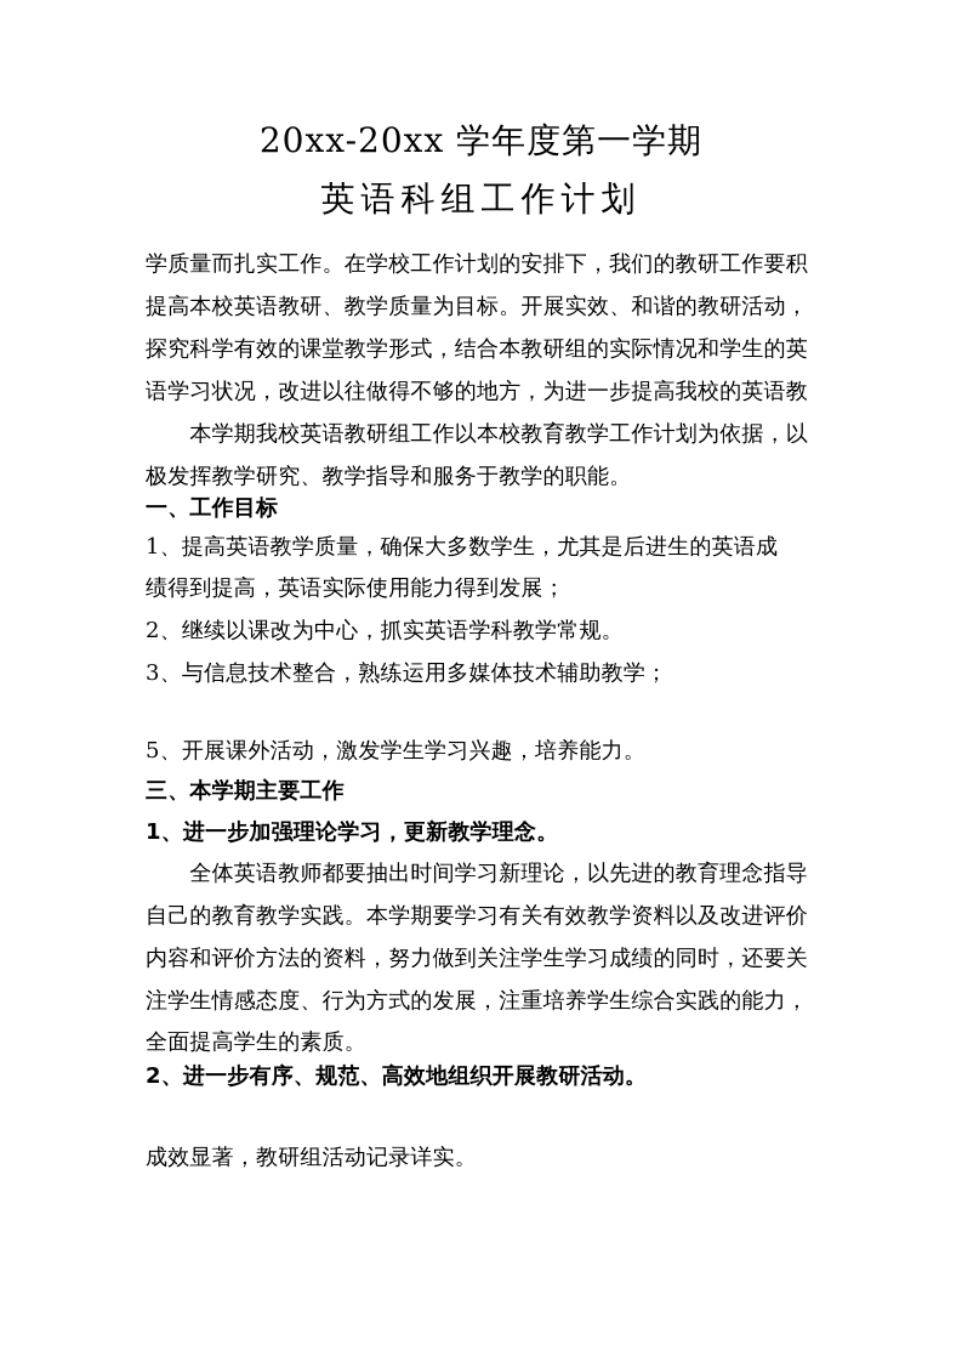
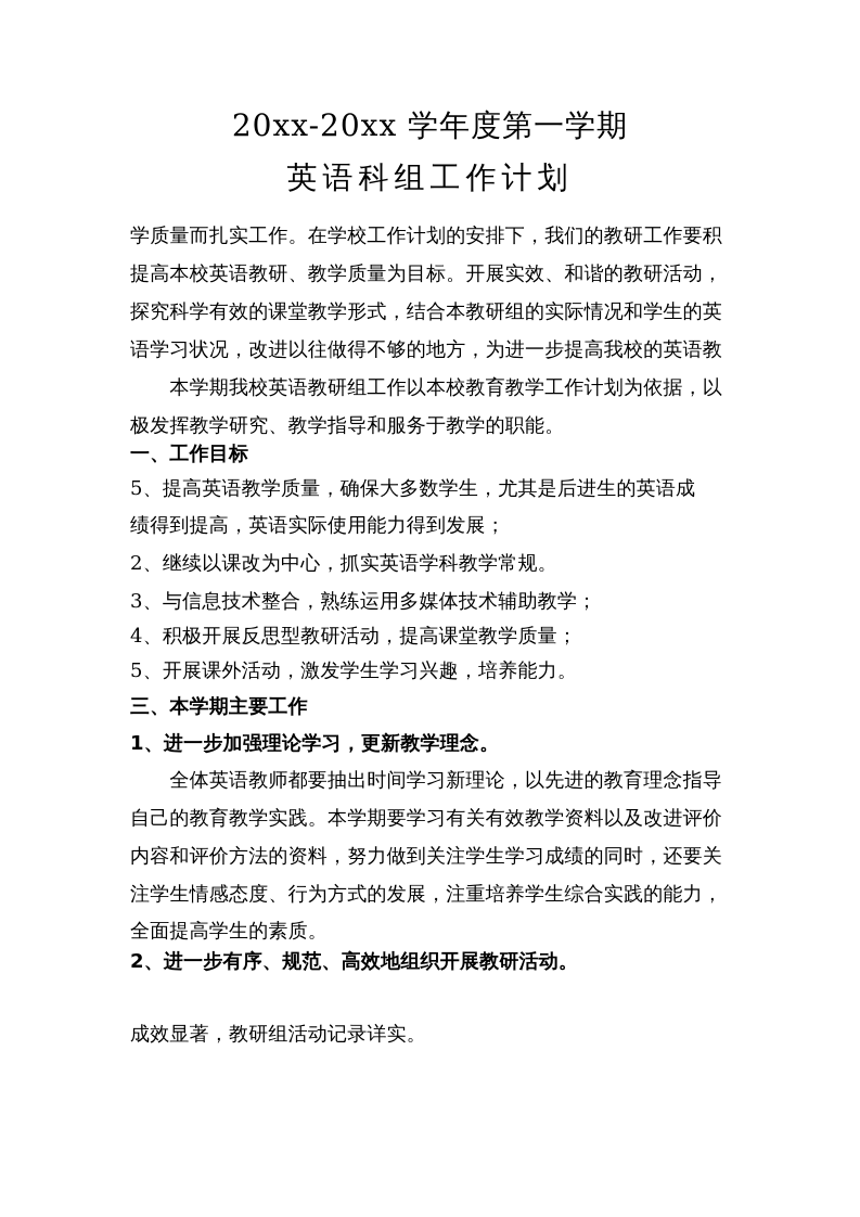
  20xx-20xx 学年度第一学期
  英语科组工作计划
  学质量而扎实工作。在学校工作计划的安排下，我们的教研工作要积
  提高本校英语教研、教学质量为目标。开展实效、和谐的教研活动，
  探究科学有效的课堂教学形式，结合本教研组的实际情况和学生的英
  语学习状况，改进以往做得不够的地方，为进一步提高我校的英语教
  本学期我校英语教研组工作以本校教育教学工作计划为依据，以
  极发挥教学研究、教学指导和服务于教学的职能。
  一、工作目标
- 1、提高英语教学质量，确保大多数学生，尤其是后进生的英语成
+ 5、提高英语教学质量，确保大多数学生，尤其是后进生的英语成
  绩得到提高，英语实际使用能力得到发展；
  2、继续以课改为中心，抓实英语学科教学常规。
  3、与信息技术整合，熟练运用多媒体技术辅助教学；
+ 4、积极开展反思型教研活动，提高课堂教学质量；
  5、开展课外活动，激发学生学习兴趣，培养能力。
  三、本学期主要工作
  1、进一步加强理论学习，更新教学理念。
  全体英语教师都要抽出时间学习新理论，以先进的教育理念指导
  自己的教育教学实践。本学期要学习有关有效教学资料以及改进评价
  内容和评价方法的资料，努力做到关注学生学习成绩的同时，还要关
  注学生情感态度、行为方式的发展，注重培养学生综合实践的能力，
  全面提高学生的素质。
  2、进一步有序、规范、高效地组织开展教研活动。
  成效显著，教研组活动记录详实。
